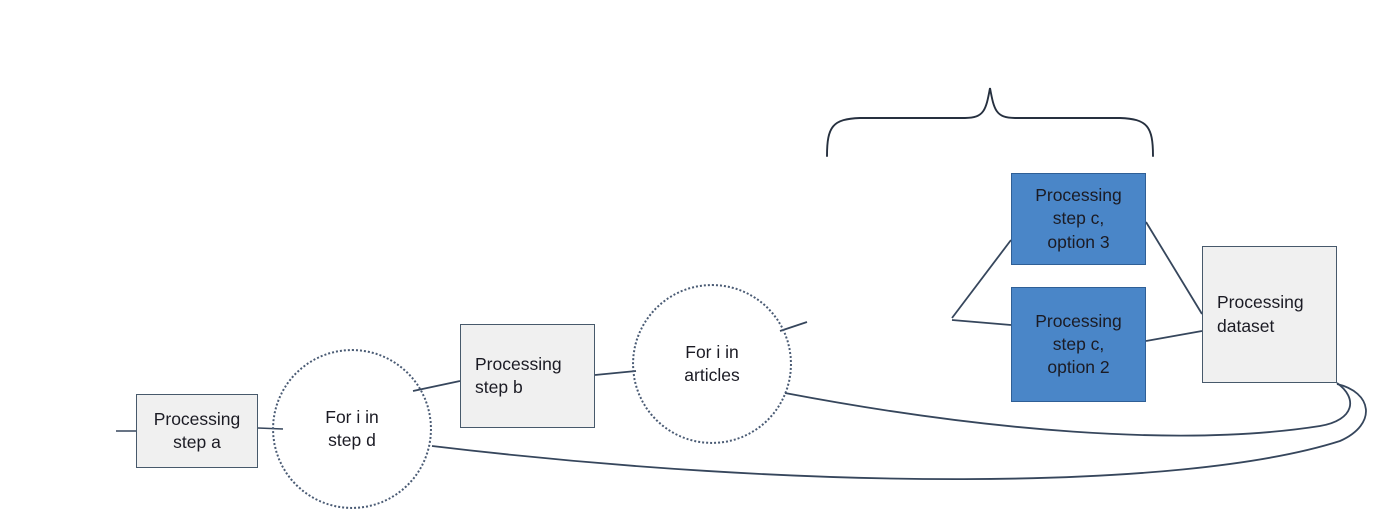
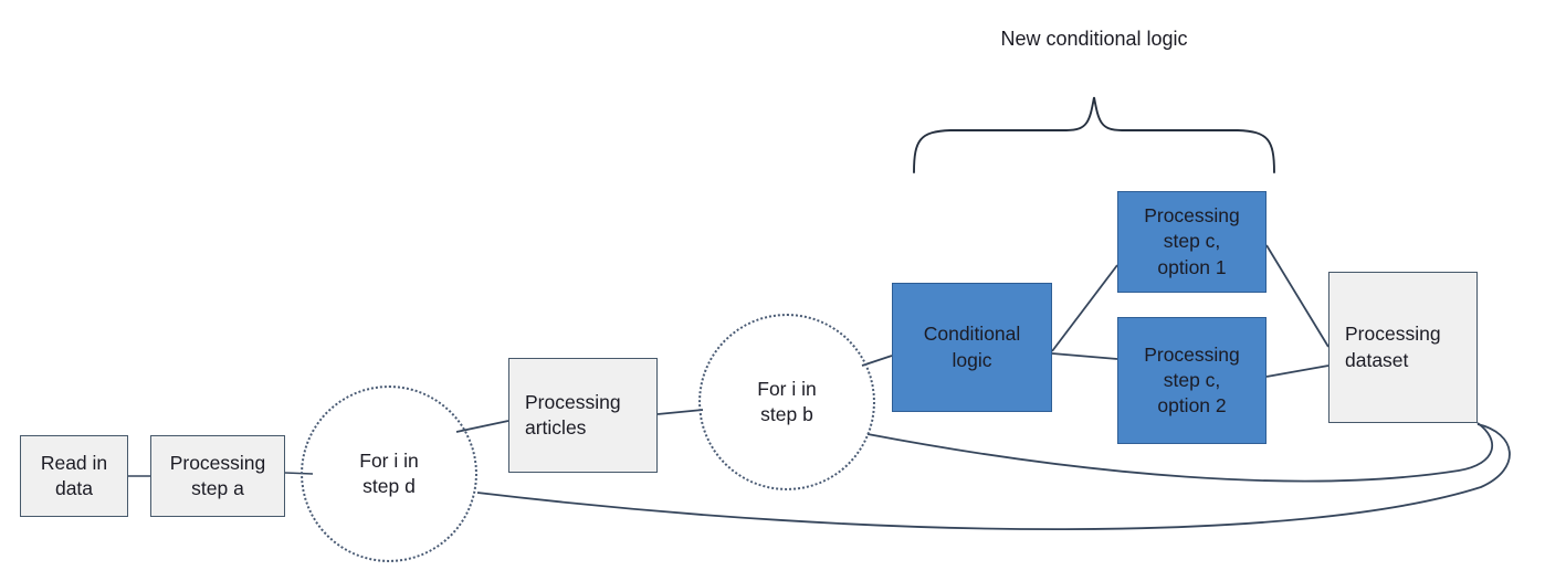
+ New conditional logic
+ Read in
+ data
  Processing
  step a
  For i in
  step d
  Processing
- step b
+ articles
  For i in
- articles
+ step b
+ Conditional
+ logic
  Processing
  step c,
- option 3
+ option 1
  Processing
  step c,
  option 2
  Processing
  dataset
